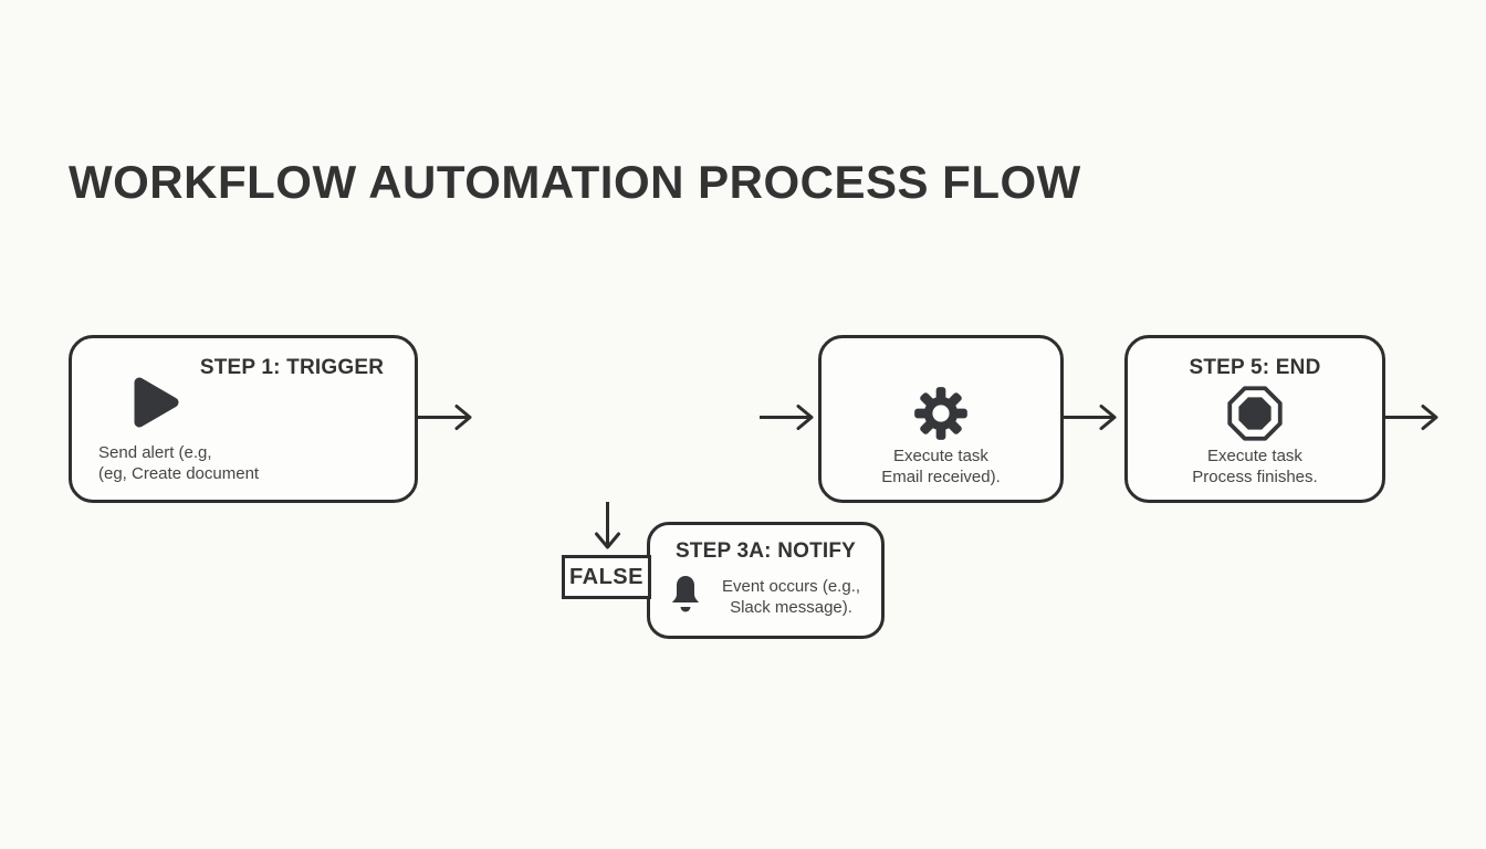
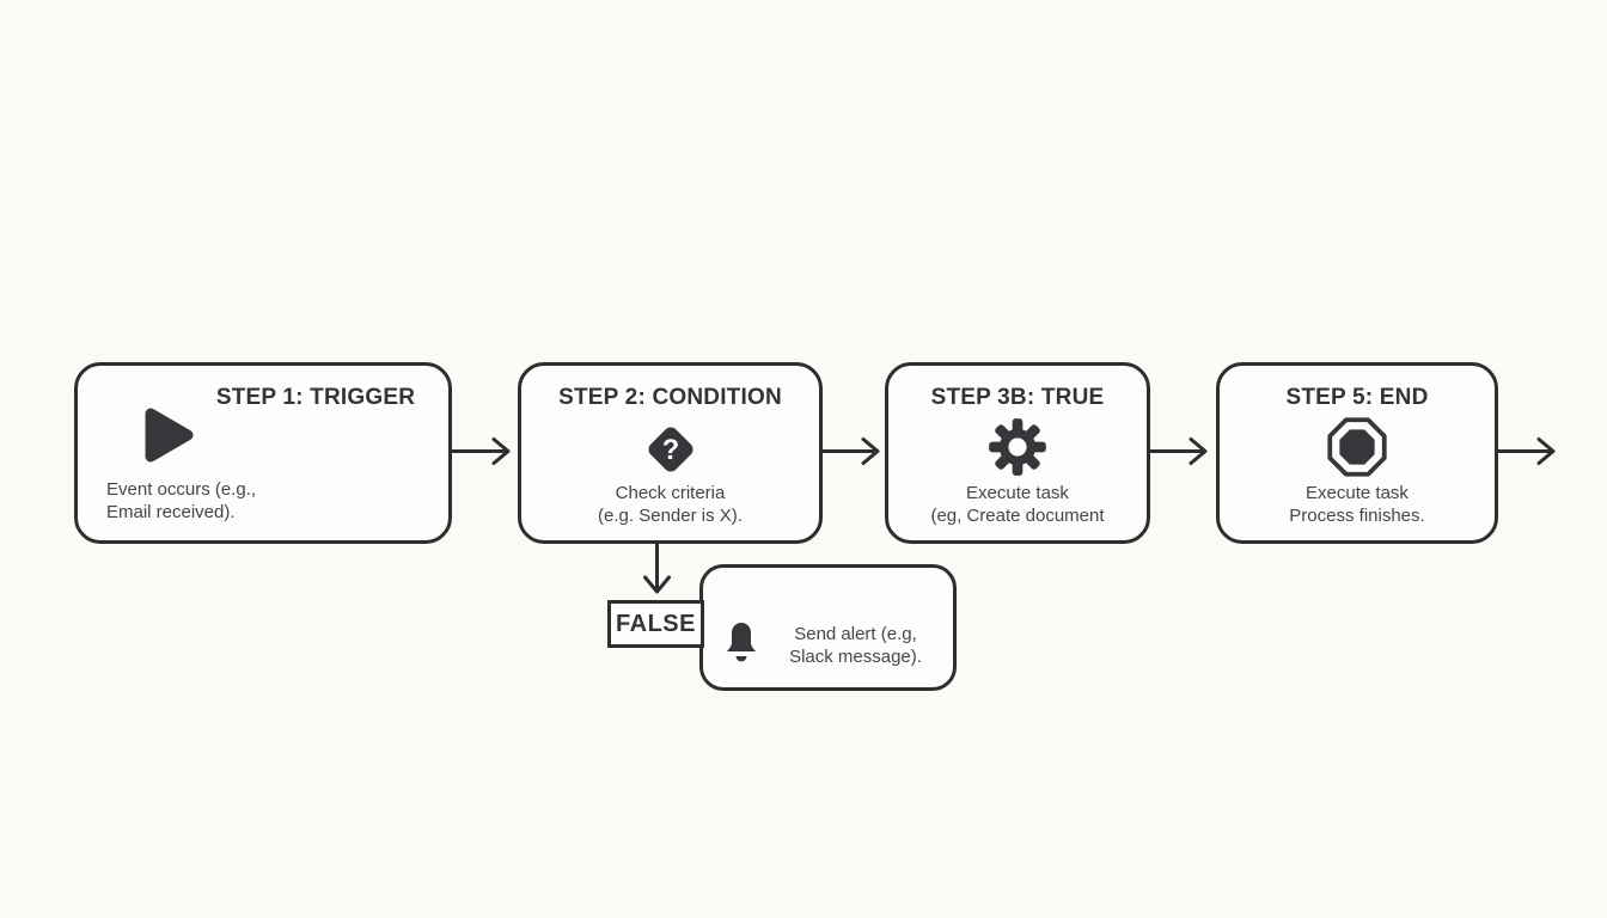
- WORKFLOW AUTOMATION PROCESS FLOW
  STEP 1: TRIGGER
- Send alert (e.g,
+ Event occurs (e.g.,
- (eg, Create document
+ Email received).
+ STEP 2: CONDITION
+ ?
+ Check criteria
+ (e.g. Sender is X).
+ STEP 3B: TRUE
  Execute task
- Email received).
+ (eg, Create document
  STEP 5: END
  Execute task
  Process finishes.
- STEP 3A: NOTIFY
- Event occurs (e.g.,
+ Send alert (e.g,
  Slack message).
  FALSE
